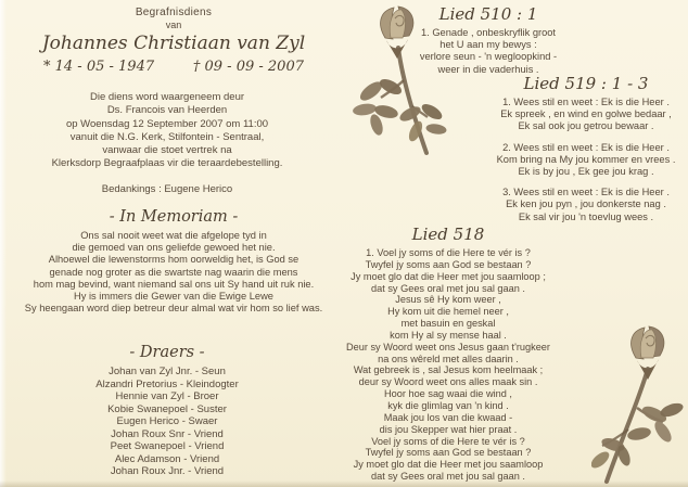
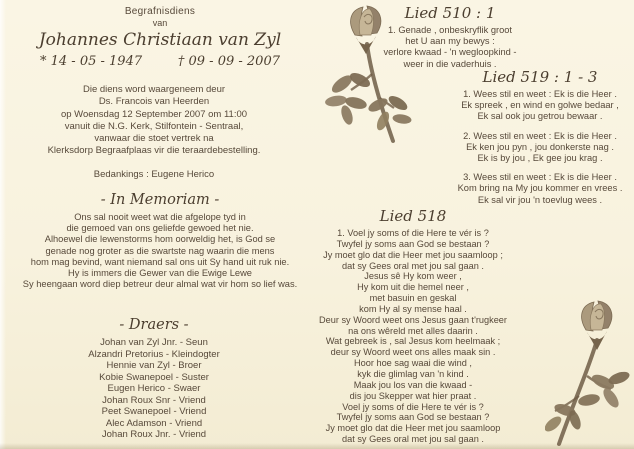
  Begrafnisdiens
  van
  Johannes Christiaan van Zyl
  * 14 - 05 - 1947
  † 09 - 09 - 2007
  Die diens word waargeneem deur
  Ds. Francois van Heerden
  op Woensdag 12 September 2007 om 11:00
  vanuit die N.G. Kerk, Stilfontein - Sentraal,
  vanwaar die stoet vertrek na
  Klerksdorp Begraafplaas vir die teraardebestelling.
  Bedankings : Eugene Herico
  - In Memoriam -
  Ons sal nooit weet wat die afgelope tyd in
  die gemoed van ons geliefde gewoed het nie.
  Alhoewel die lewenstorms hom oorweldig het, is God se
  genade nog groter as die swartste nag waarin die mens
  hom mag bevind, want niemand sal ons uit Sy hand uit ruk nie.
  Hy is immers die Gewer van die Ewige Lewe
  Sy heengaan word diep betreur deur almal wat vir hom so lief was.
  - Draers -
  Johan van Zyl Jnr. - Seun
  Alzandri Pretorius - Kleindogter
  Hennie van Zyl - Broer
  Kobie Swanepoel - Suster
  Eugen Herico - Swaer
  Johan Roux Snr - Vriend
  Peet Swanepoel - Vriend
  Alec Adamson - Vriend
  Johan Roux Jnr. - Vriend
  Lied 510 : 1
  1. Genade , onbeskryflik groot
  het U aan my bewys :
- verlore seun - 'n wegloopkind -
+ verlore kwaad - 'n wegloopkind -
  weer in die vaderhuis .
  Lied 519 : 1 - 3
  1. Wees stil en weet : Ek is die Heer .
  Ek spreek , en wind en golwe bedaar ,
  Ek sal ook jou getrou bewaar .
  2. Wees stil en weet : Ek is die Heer .
- Kom bring na My jou kommer en vrees .
+ Ek ken jou pyn , jou donkerste nag .
  Ek is by jou , Ek gee jou krag .
  3. Wees stil en weet : Ek is die Heer .
- Ek ken jou pyn , jou donkerste nag .
+ Kom bring na My jou kommer en vrees .
  Ek sal vir jou 'n toevlug wees .
  Lied 518
  1. Voel jy soms of die Here te vér is ?
  Twyfel jy soms aan God se bestaan ?
  Jy moet glo dat die Heer met jou saamloop ;
  dat sy Gees oral met jou sal gaan .
  Jesus sê Hy kom weer ,
  Hy kom uit die hemel neer ,
  met basuin en geskal
  kom Hy al sy mense haal .
  Deur sy Woord weet ons Jesus gaan t'rugkeer
  na ons wêreld met alles daarin .
  Wat gebreek is , sal Jesus kom heelmaak ;
  deur sy Woord weet ons alles maak sin .
  Hoor hoe sag waai die wind ,
  kyk die glimlag van 'n kind .
  Maak jou los van die kwaad -
  dis jou Skepper wat hier praat .
  Voel jy soms of die Here te vér is ?
  Twyfel jy soms aan God se bestaan ?
  Jy moet glo dat die Heer met jou saamloop
  dat sy Gees oral met jou sal gaan .
